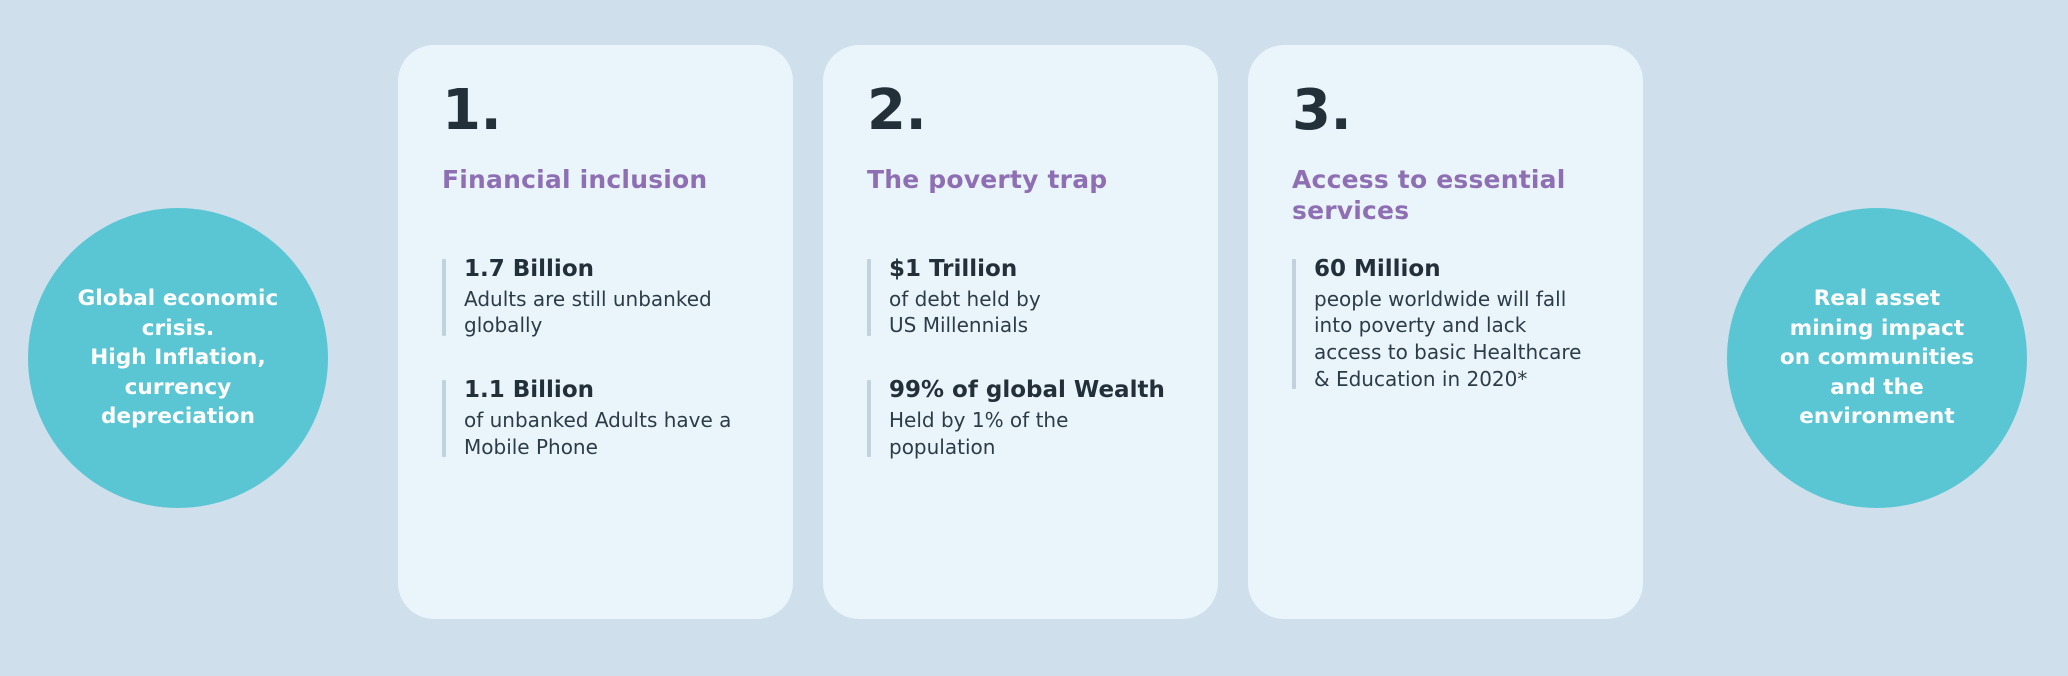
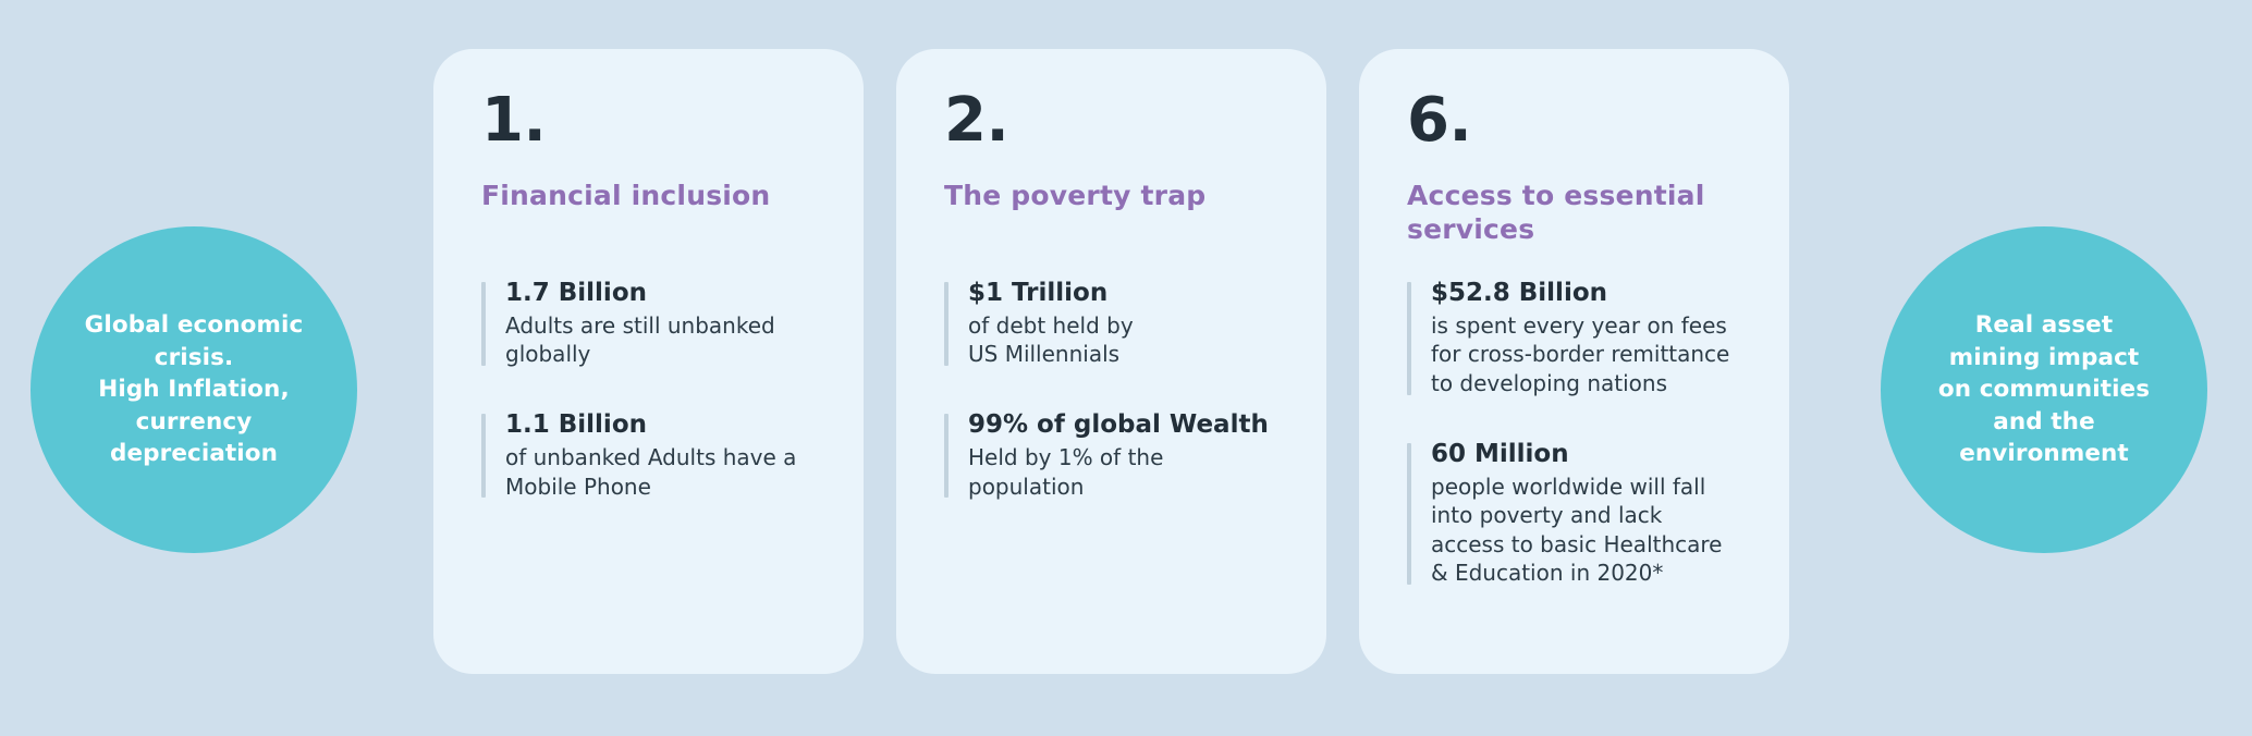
  Global economic crisis.
  High Inflation, currency depreciation
  1.
  Financial inclusion
  1.7 Billion
  Adults are still unbanked globally
  1.1 Billion
  of unbanked Adults have a Mobile Phone
  2.
  The poverty trap
  $1 Trillion
  of debt held by
  US Millennials
  99% of global Wealth
  Held by 1% of the population
- 3.
+ 6.
  Access to essential services
+ $52.8 Billion
+ is spent every year on fees for cross-border remittance to developing nations
  60 Million
  people worldwide will fall into poverty and lack access to basic Healthcare & Education in 2020*
  Real asset mining impact on communities and the environment
